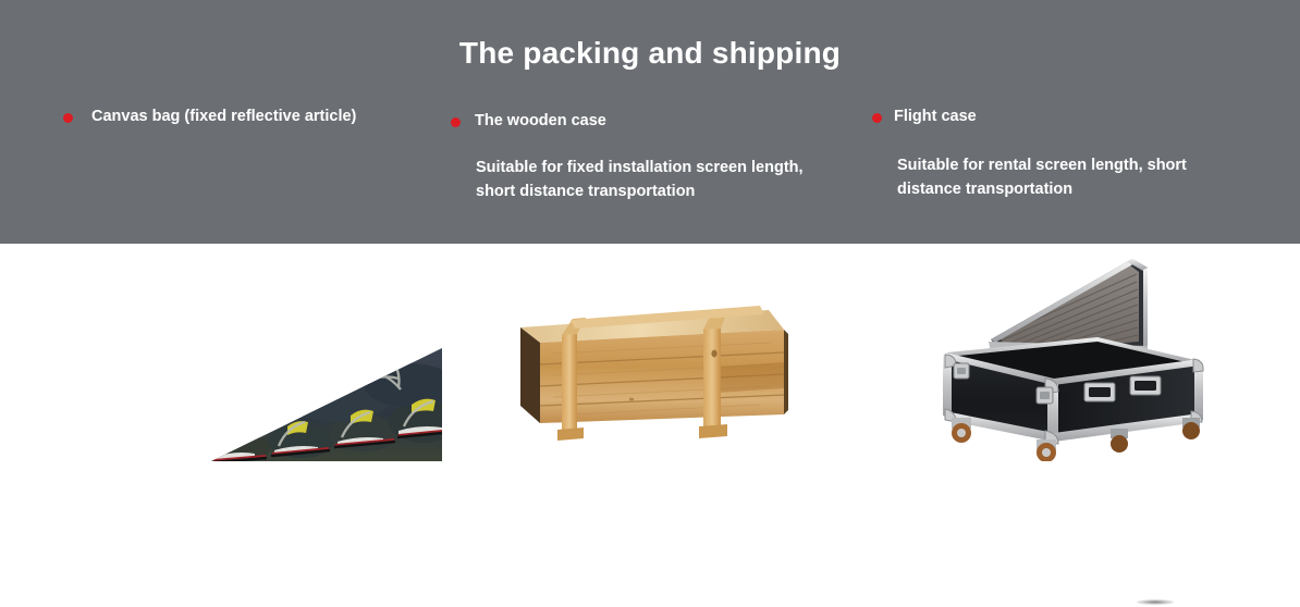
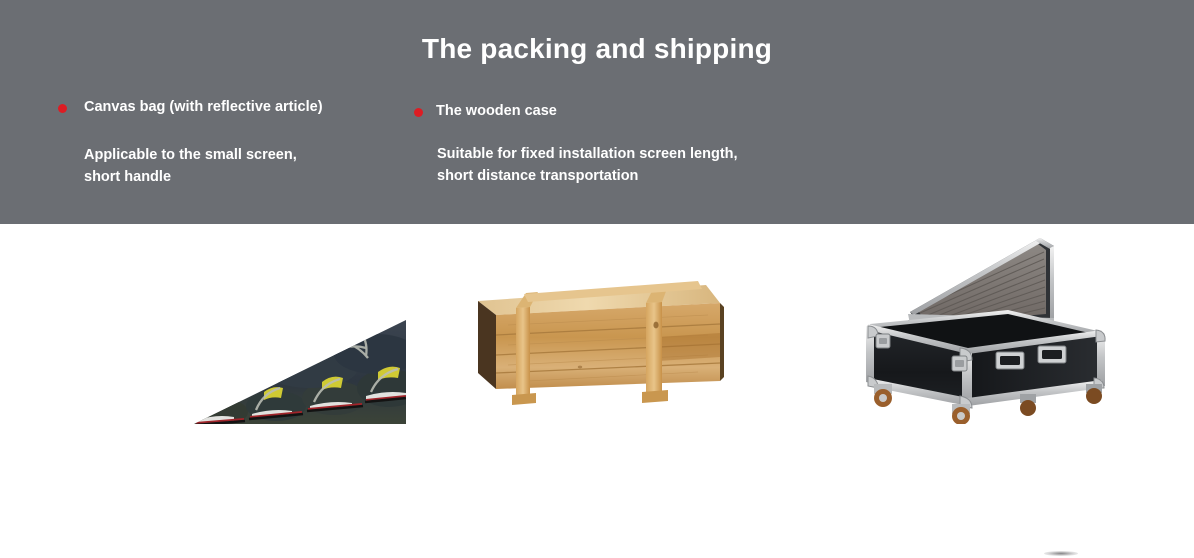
  The packing and shipping
- Canvas bag (fixed reflective article)
+ Canvas bag (with reflective article)
+ Applicable to the small screen,
+ short handle
  The wooden case
  Suitable for fixed installation screen length,
  short distance transportation
- Flight case
- Suitable for rental screen length, short
- distance transportation
